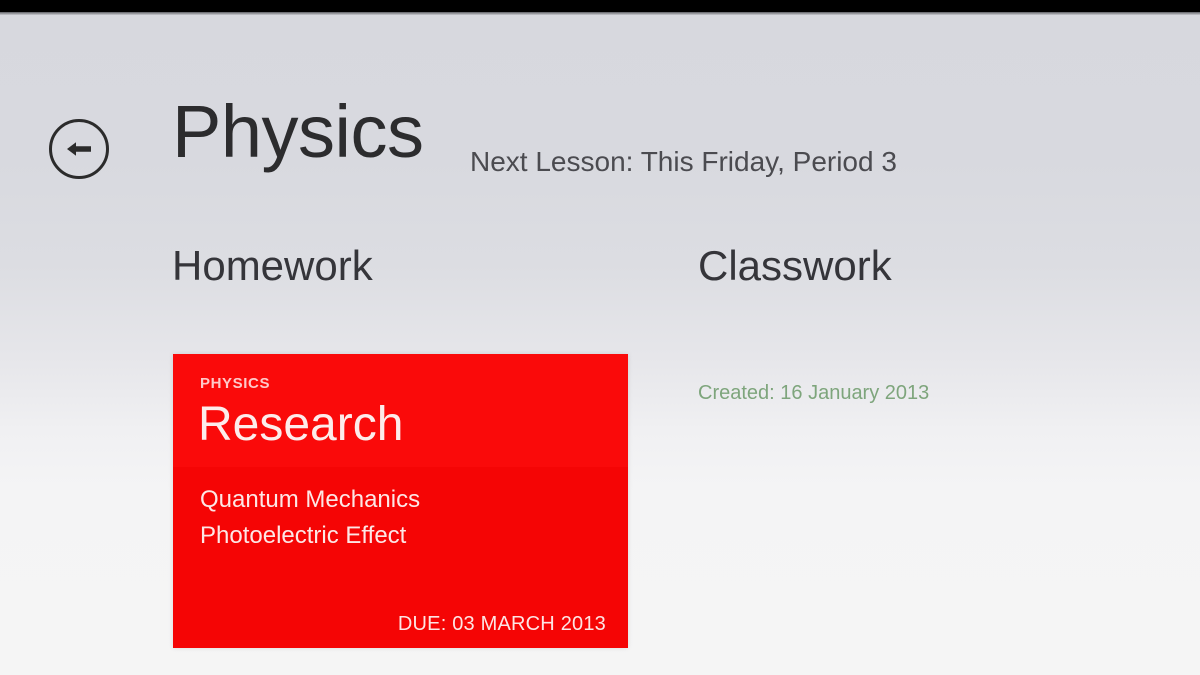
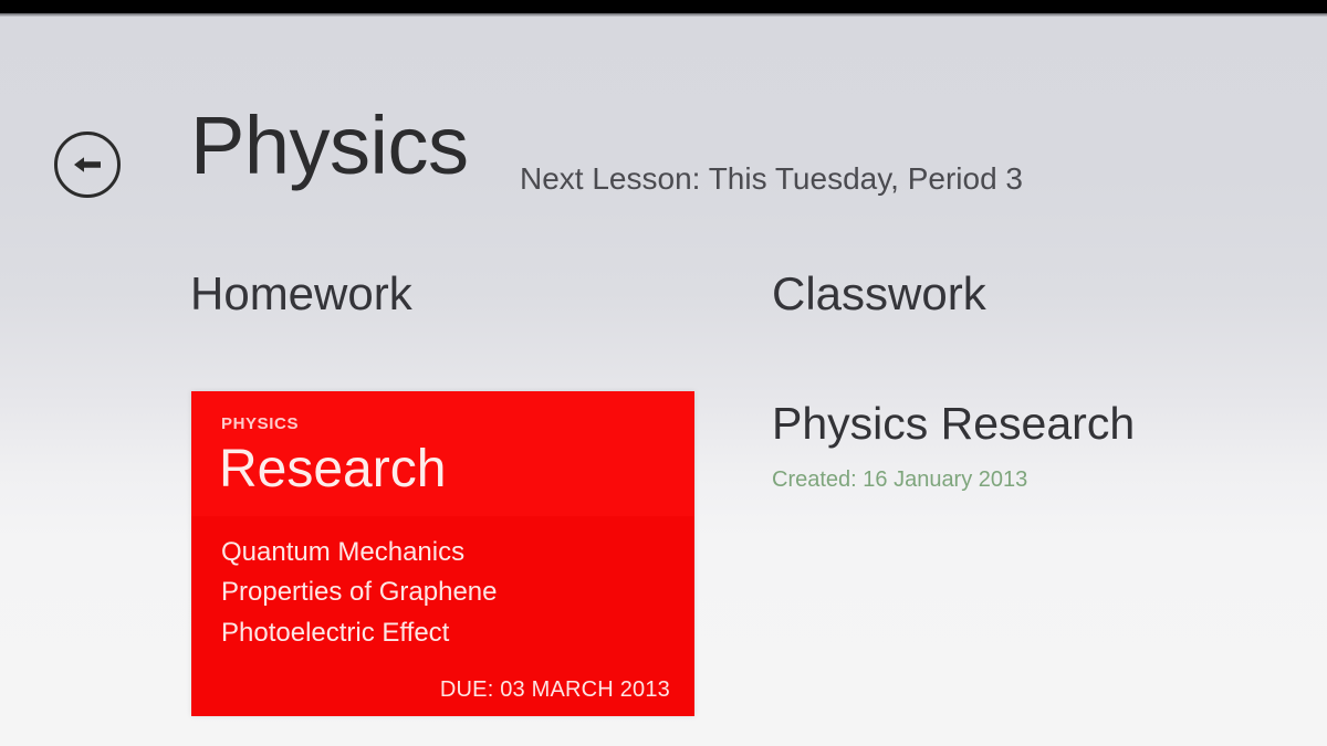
  Physics
- Next Lesson: This Friday, Period 3
+ Next Lesson: This Tuesday, Period 3
  Homework
  Classwork
  PHYSICS
  Research
  Quantum Mechanics
+ Properties of Graphene
  Photoelectric Effect
  DUE: 03 MARCH 2013
+ Physics Research
  Created: 16 January 2013
